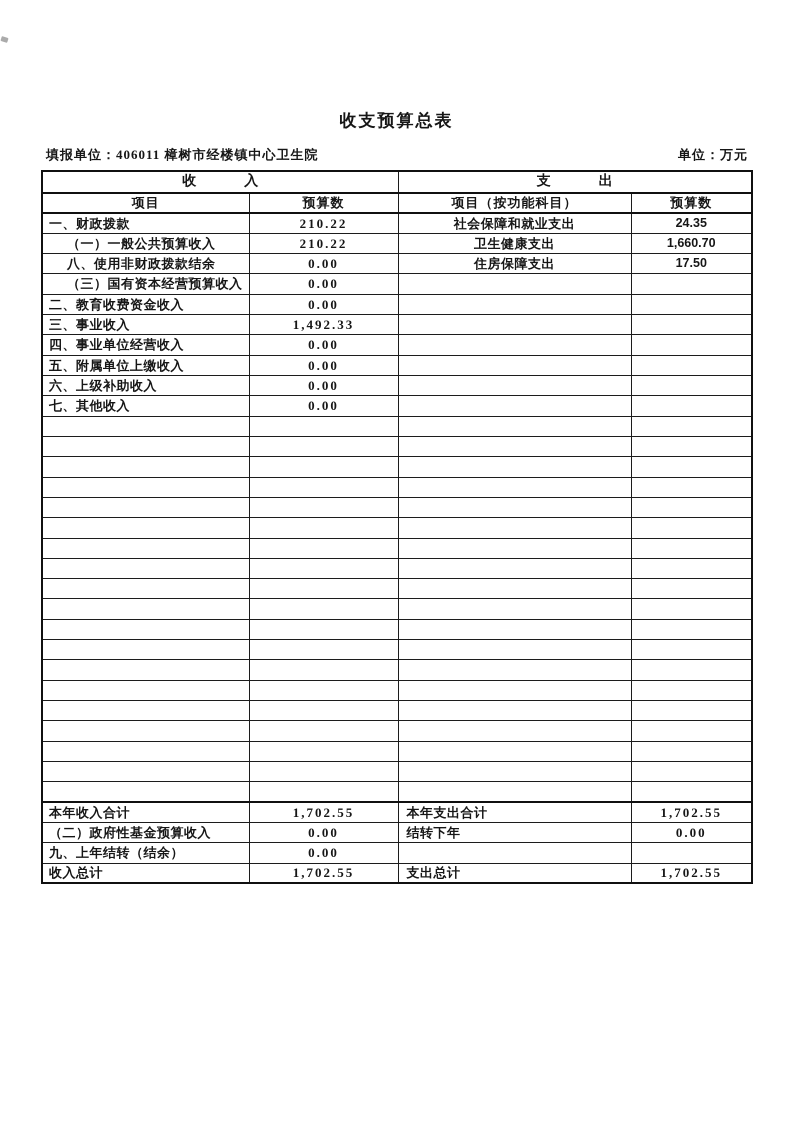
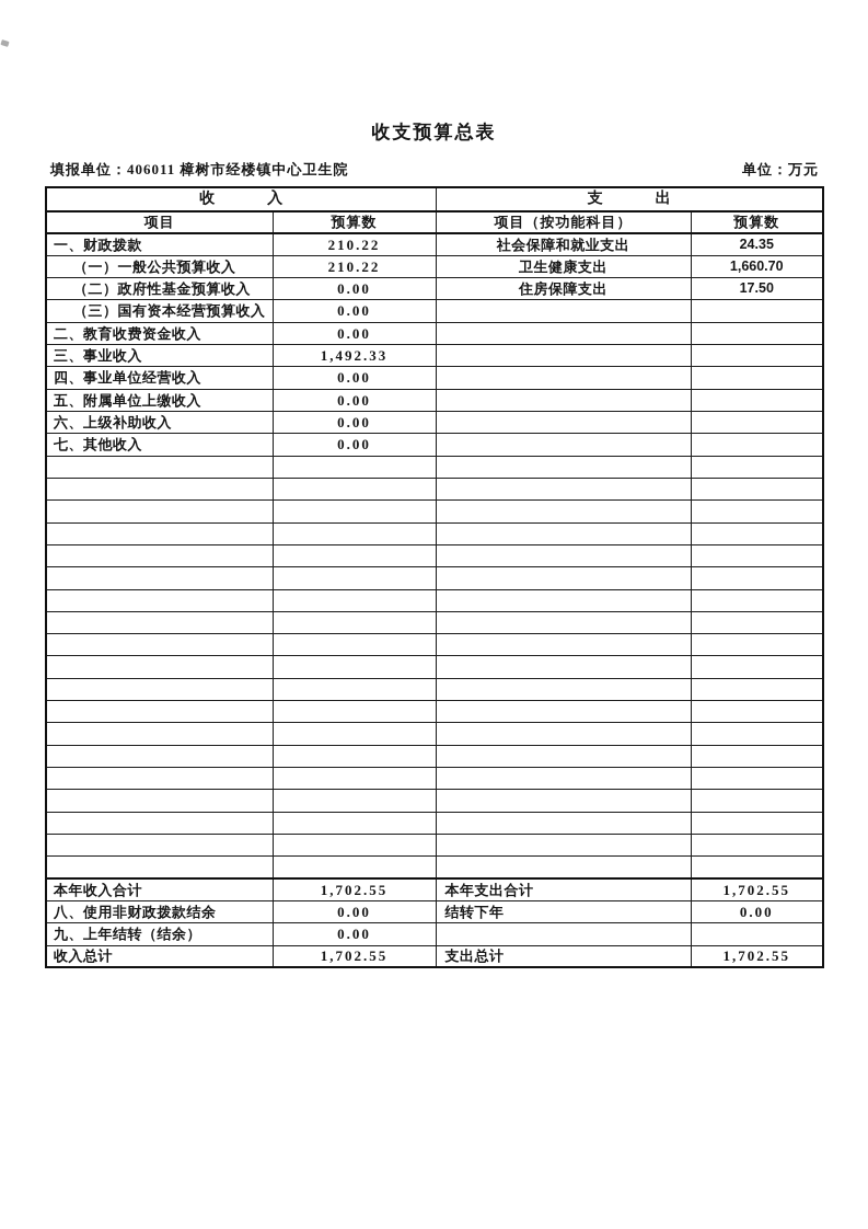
  收支预算总表
  填报单位：406011 樟树市经楼镇中心卫生院
  单位：万元
  收入	支出
  项目	预算数	项目（按功能科目）	预算数
  一、财政拨款	210.22	社会保障和就业支出	24.35
  （一）一般公共预算收入	210.22	卫生健康支出	1,660.70
- 八、使用非财政拨款结余	0.00	住房保障支出	17.50
+ （二）政府性基金预算收入	0.00	住房保障支出	17.50
  （三）国有资本经营预算收入	0.00
  二、教育收费资金收入	0.00
  三、事业收入	1,492.33
  四、事业单位经营收入	0.00
  五、附属单位上缴收入	0.00
  六、上级补助收入	0.00
  七、其他收入	0.00
  本年收入合计	1,702.55	本年支出合计	1,702.55
- （二）政府性基金预算收入	0.00	结转下年	0.00
+ 八、使用非财政拨款结余	0.00	结转下年	0.00
  九、上年结转（结余）	0.00
  收入总计	1,702.55	支出总计	1,702.55
